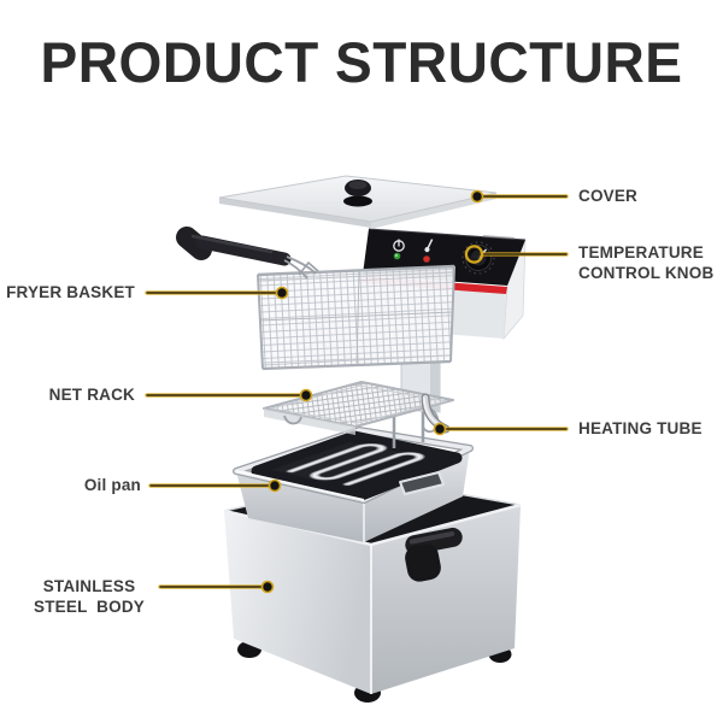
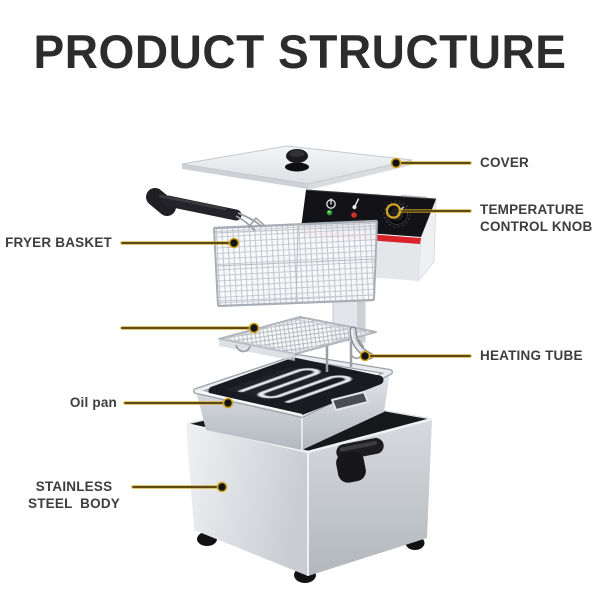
  PRODUCT STRUCTURE
  COVER
  TEMPERATURE
  CONTROL KNOB
  FRYER BASKET
- NET RACK
  HEATING TUBE
  Oil pan
  STAINLESS
  STEEL BODY
